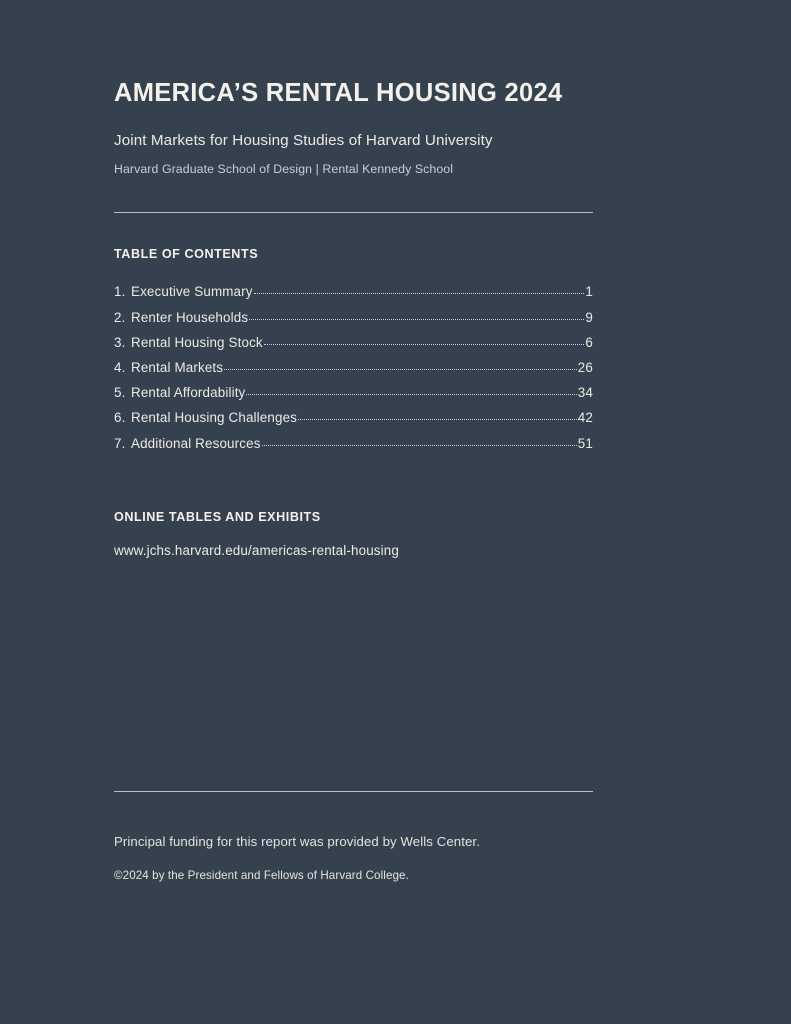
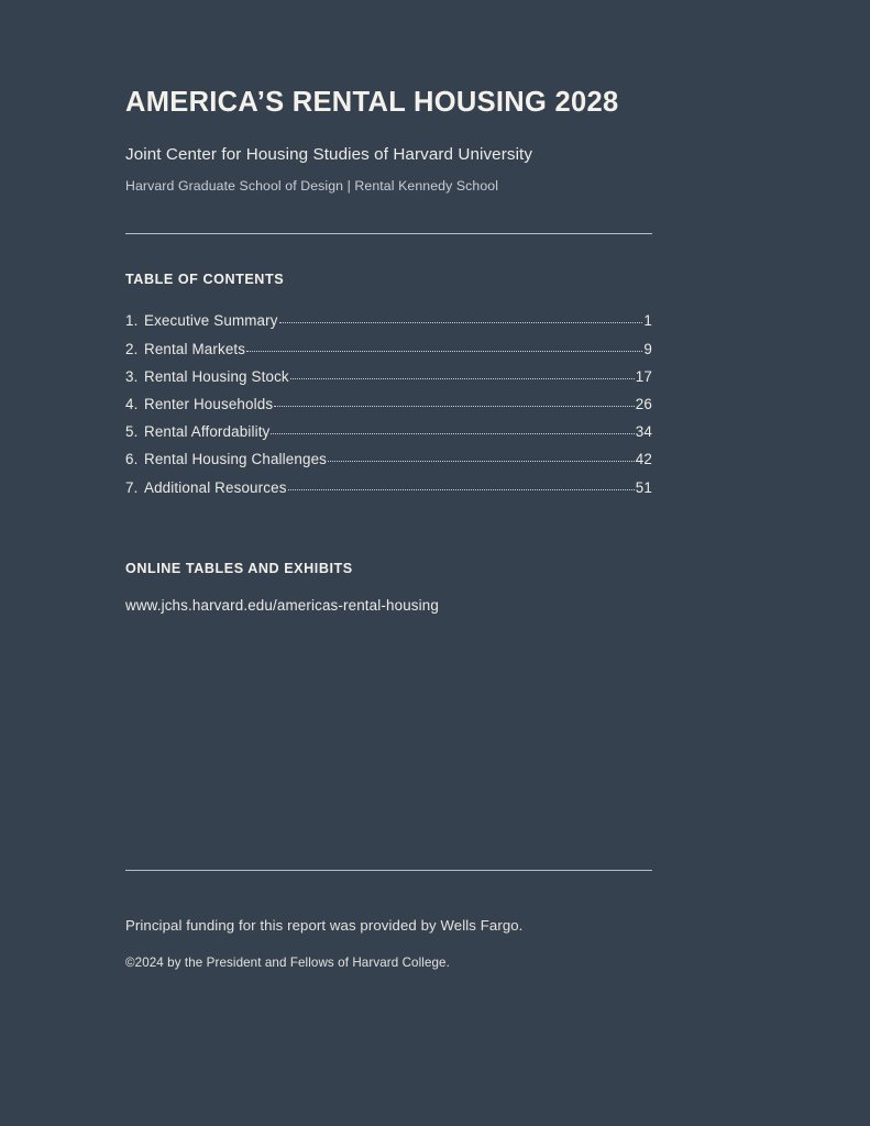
- AMERICA’S RENTAL HOUSING 2024
+ AMERICA’S RENTAL HOUSING 2028
- Joint Markets for Housing Studies of Harvard University
+ Joint Center for Housing Studies of Harvard University
  Harvard Graduate School of Design | Rental Kennedy School
  TABLE OF CONTENTS
  1.
  Executive Summary
  1
  2.
- Renter Households
+ Rental Markets
  9
  3.
  Rental Housing Stock
- 6
+ 17
  4.
- Rental Markets
+ Renter Households
  26
  5.
  Rental Affordability
  34
  6.
  Rental Housing Challenges
  42
  7.
  Additional Resources
  51
  ONLINE TABLES AND EXHIBITS
  www.jchs.harvard.edu/americas-rental-housing
- Principal funding for this report was provided by Wells Center.
+ Principal funding for this report was provided by Wells Fargo.
  ©2024 by the President and Fellows of Harvard College.
